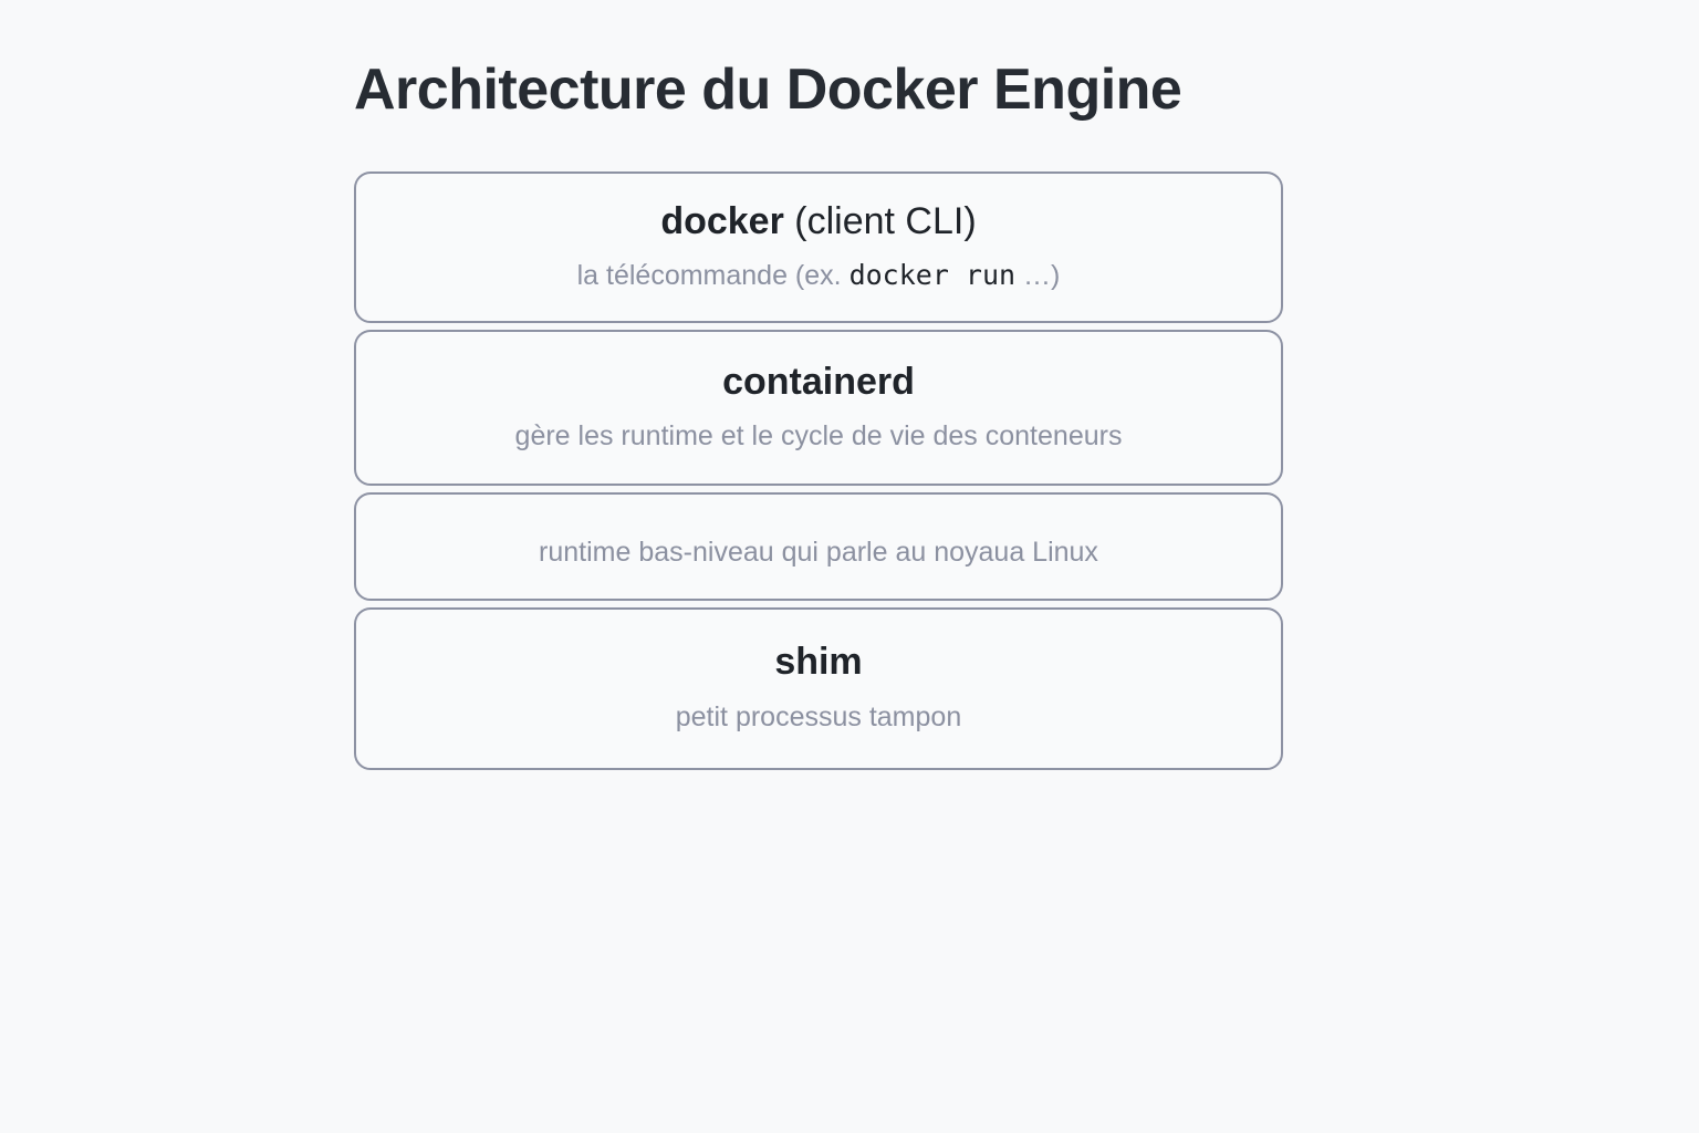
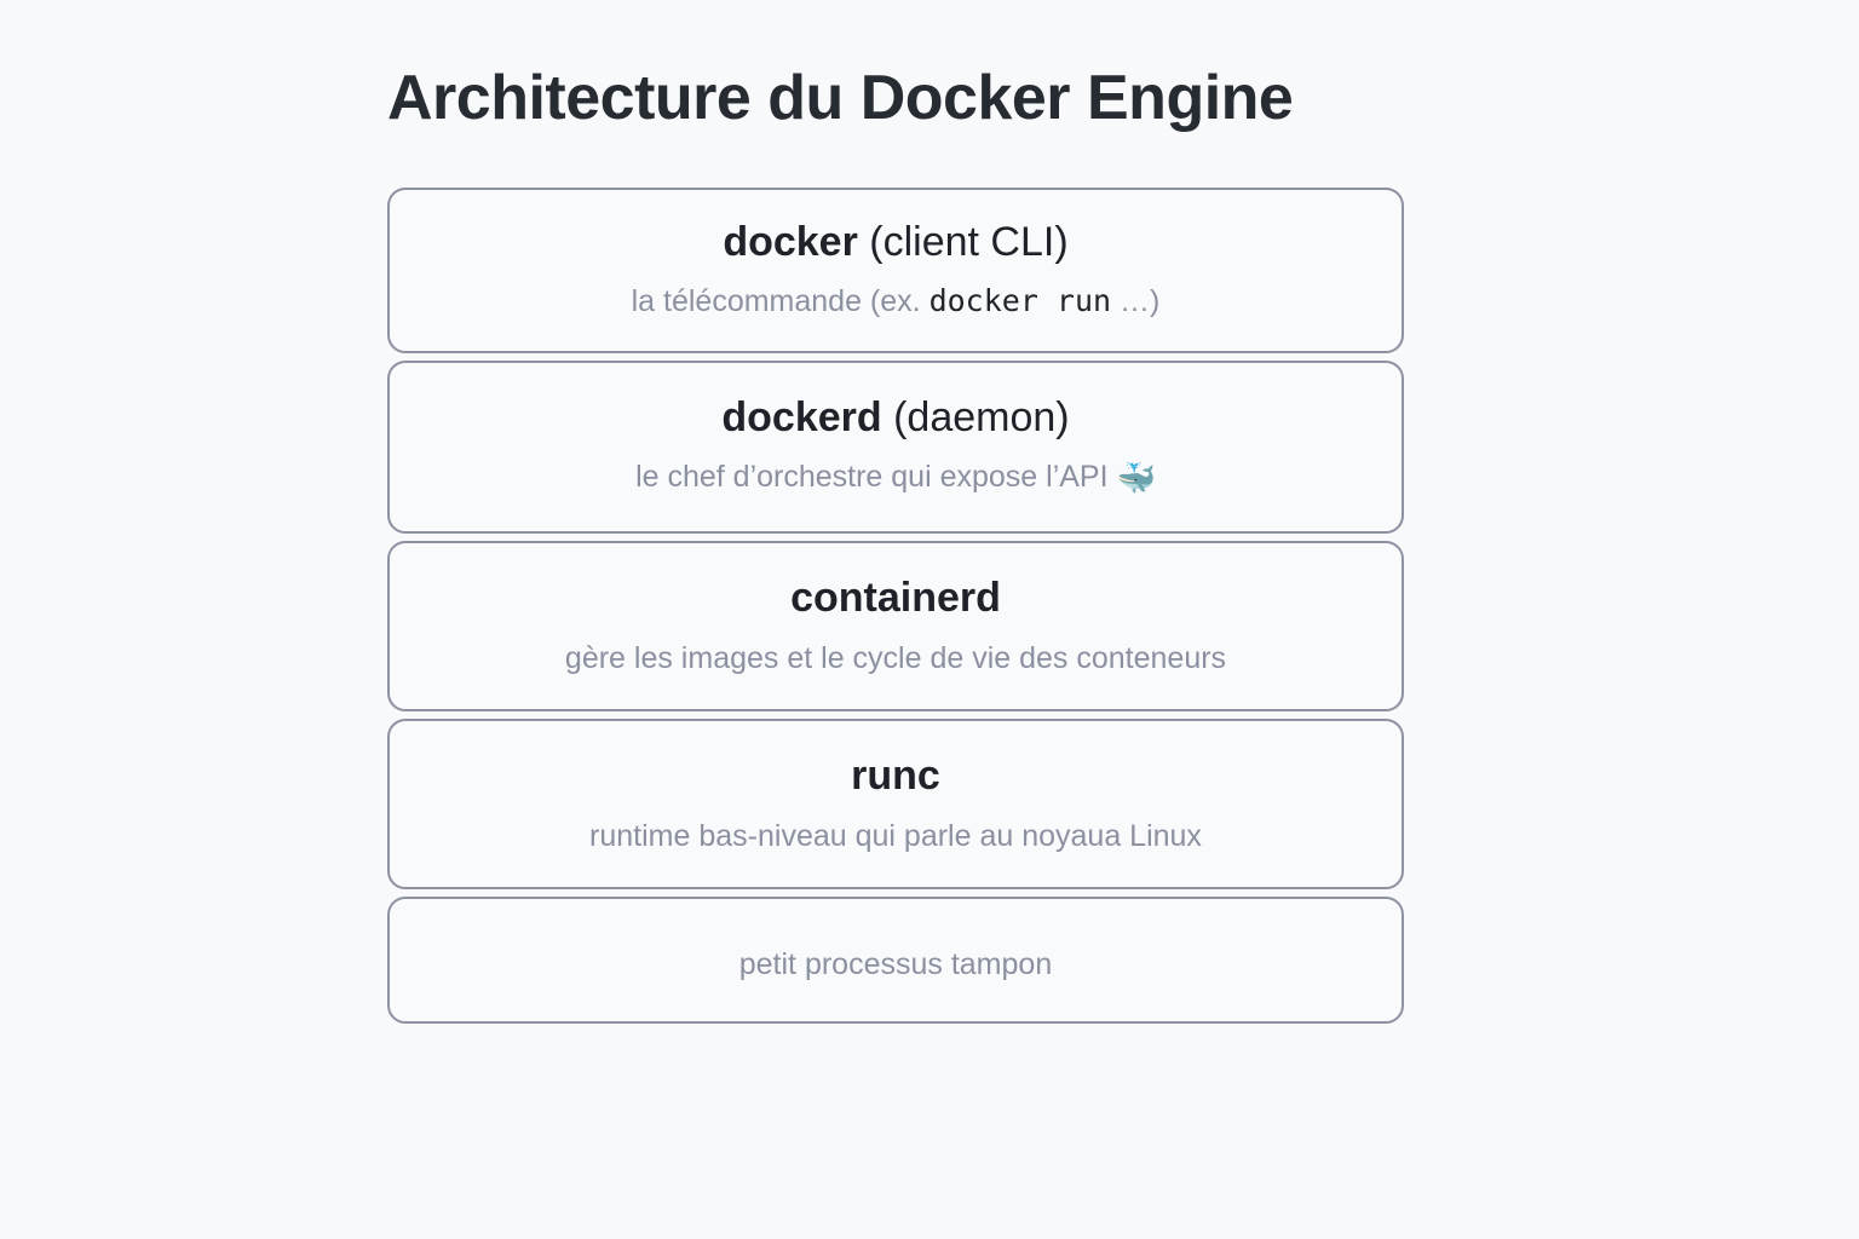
  Architecture du Docker Engine
  docker (client CLI)
  la télécommande (ex. docker run …)
+ dockerd (daemon)
+ le chef d’orchestre qui expose l’API 🐳
  containerd
- gère les runtime et le cycle de vie des conteneurs
+ gère les images et le cycle de vie des conteneurs
+ runc
  runtime bas-niveau qui parle au noyaua Linux
- shim
  petit processus tampon
